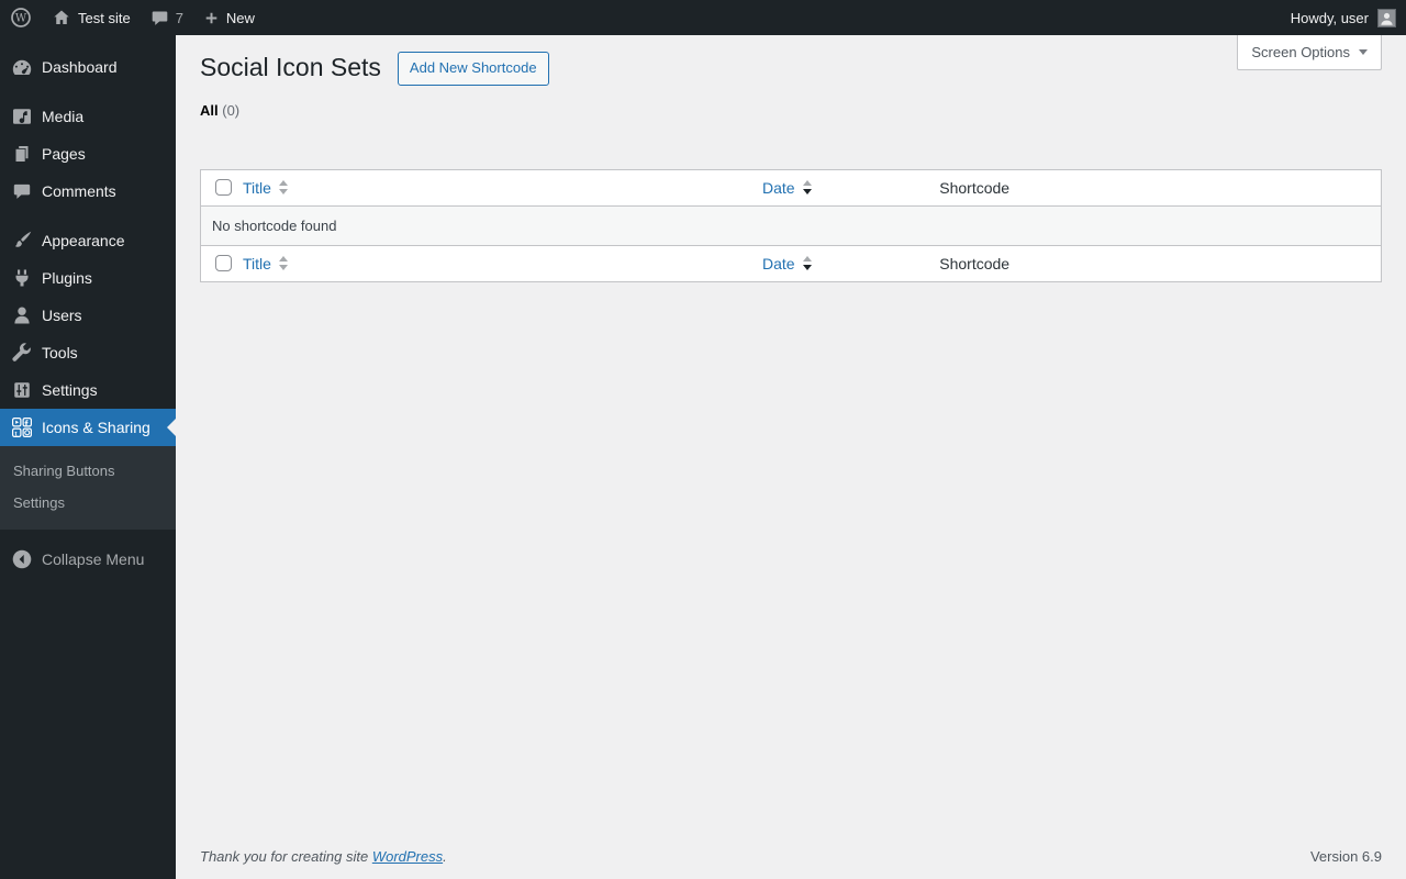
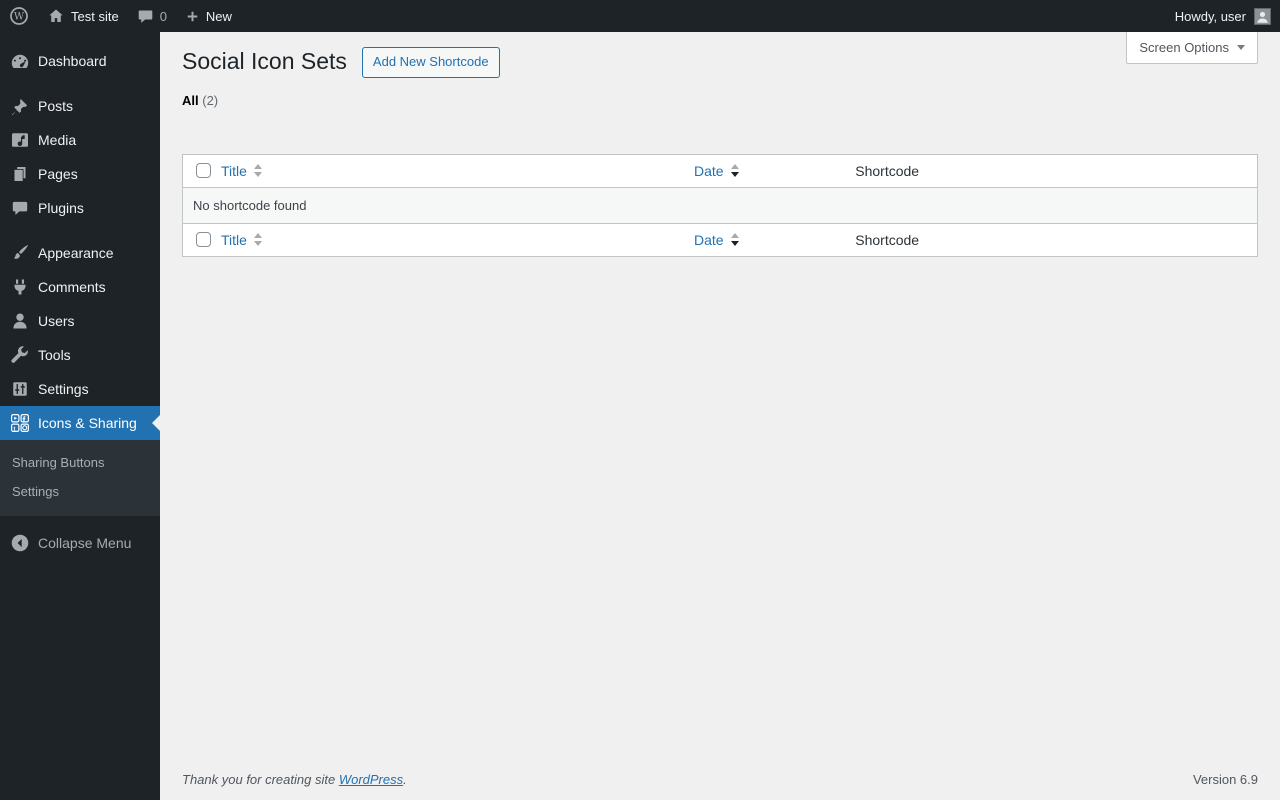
  W
  Test site
- 7
+ 0
  New
  Howdy, user
  Dashboard
+ Posts
  Media
  Pages
- Comments
+ Plugins
  Appearance
- Plugins
+ Comments
  Users
  Tools
  Settings
  Icons & Sharing
  Sharing Buttons
  Settings
  Collapse Menu
  Screen Options
  Social Icon Sets
  Add New Shortcode
- All (0)
+ All (2)
  	Title	Date	Shortcode
  No shortcode found
  	Title	Date	Shortcode
  Thank you for creating site WordPress.
  Version 6.9
